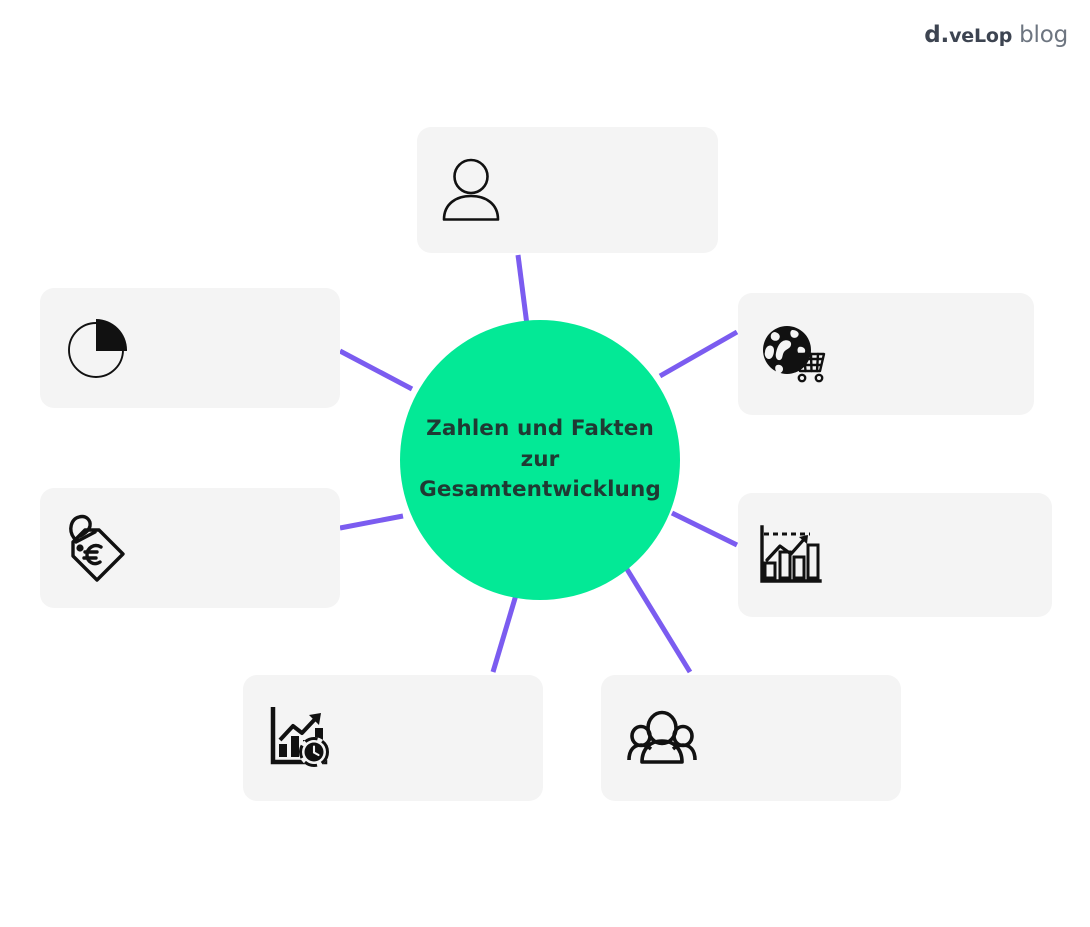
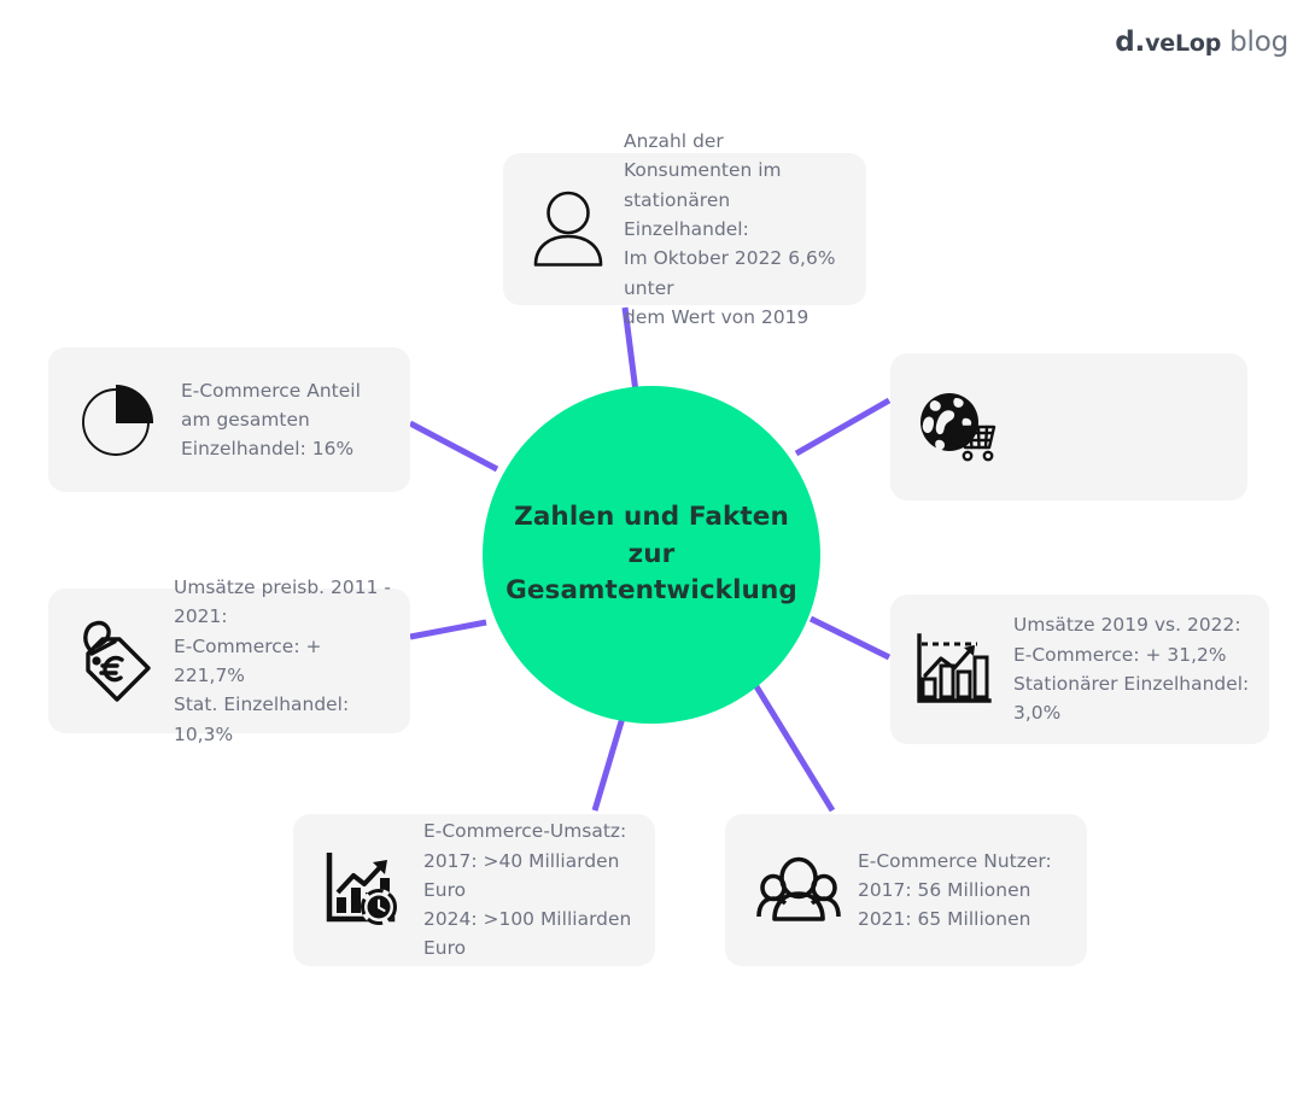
  d.veLop
  blog
  Zahlen und Fakten
  zur Gesamtentwicklung
+ Anzahl der Konsumenten im
+ stationären Einzelhandel:
+ Im Oktober 2022 6,6% unter
+ dem Wert von 2019
+ E-Commerce Anteil
+ am gesamten
+ Einzelhandel: 16%
+ Umsätze preisb. 2011 - 2021:
+ E-Commerce: + 221,7%
+ Stat. Einzelhandel: 10,3%
+ Umsätze 2019 vs. 2022:
+ E-Commerce: + 31,2%
+ Stationärer Einzelhandel: 3,0%
+ E-Commerce-Umsatz:
+ 2017: >40 Milliarden Euro
+ 2024: >100 Milliarden Euro
+ E-Commerce Nutzer:
+ 2017: 56 Millionen
+ 2021: 65 Millionen
